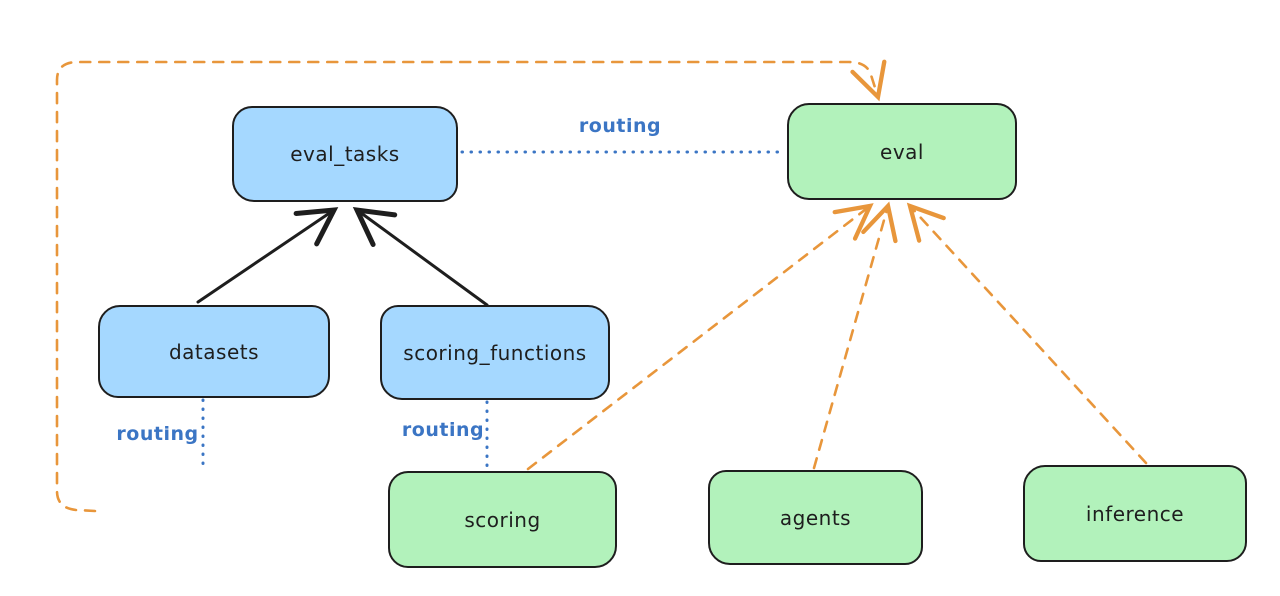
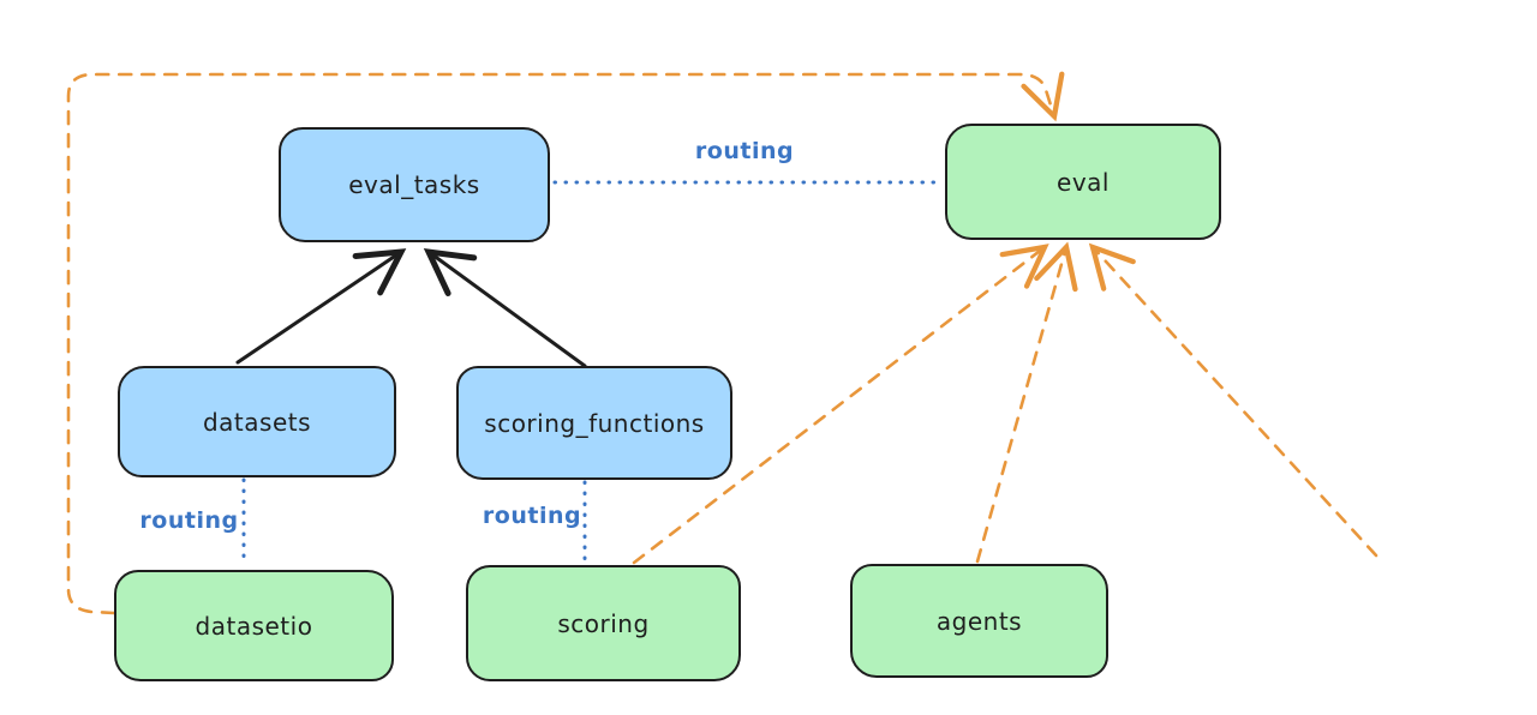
  eval_tasks
  datasets
  scoring_functions
  eval
+ datasetio
  scoring
  agents
- inference
  routing
  routing
  routing
